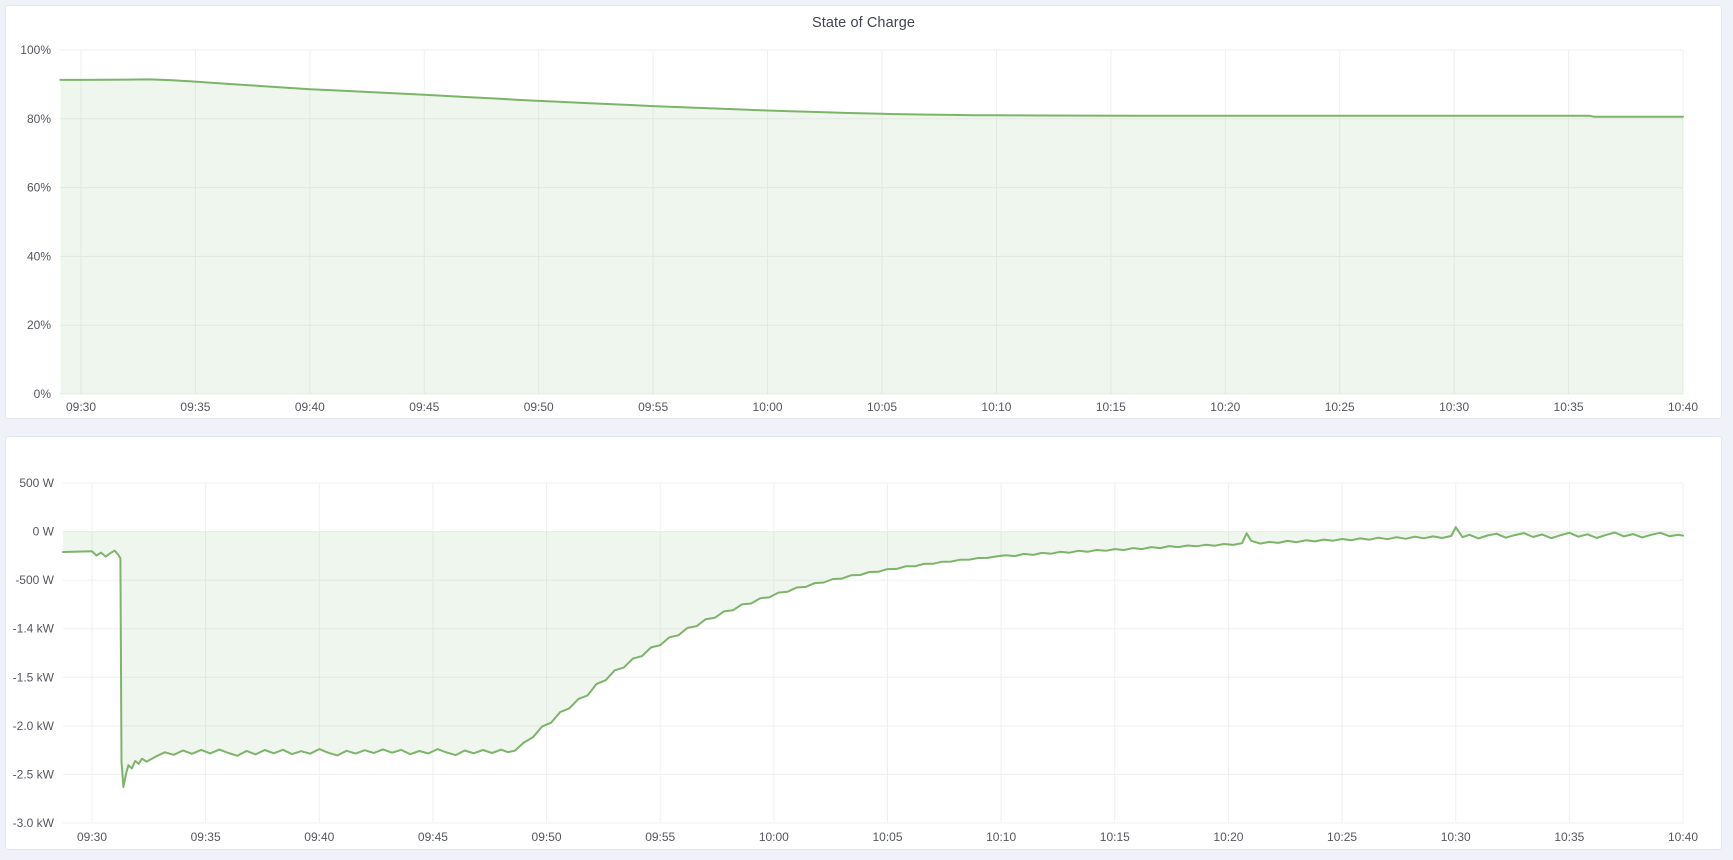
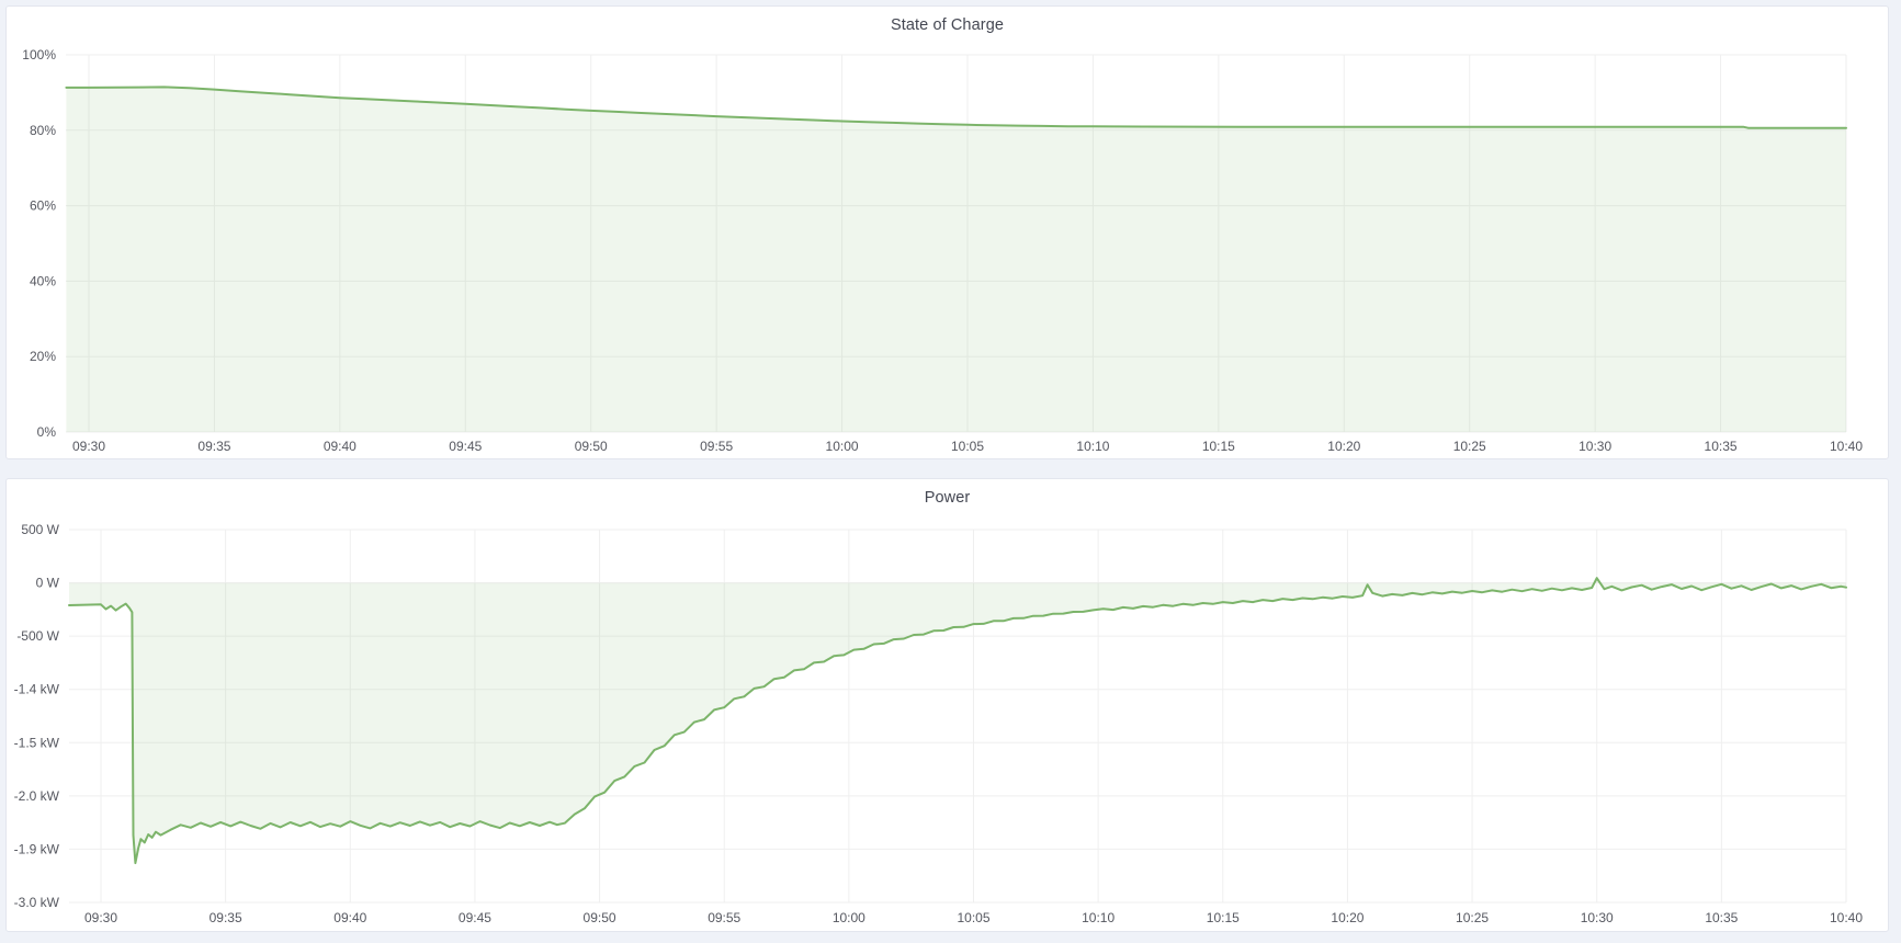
  100%
  80%
  60%
  40%
  20%
  0%
  09:30
  09:35
  09:40
  09:45
  09:50
  09:55
  10:00
  10:05
  10:10
  10:15
  10:20
  10:25
  10:30
  10:35
  10:40
  State of Charge
  500 W
  0 W
  -500 W
  -1.4 kW
  -1.5 kW
  -2.0 kW
- -2.5 kW
+ -1.9 kW
  -3.0 kW
  09:30
  09:35
  09:40
  09:45
  09:50
  09:55
  10:00
  10:05
  10:10
  10:15
  10:20
  10:25
  10:30
  10:35
  10:40
+ Power
